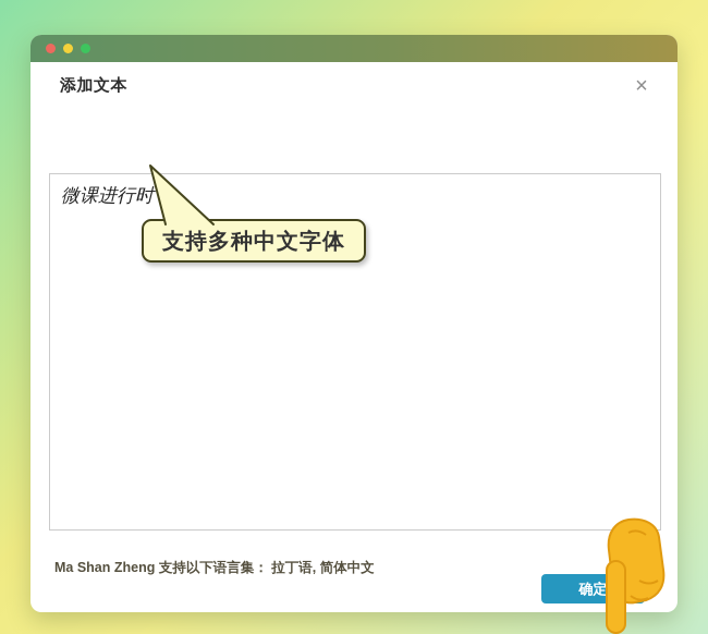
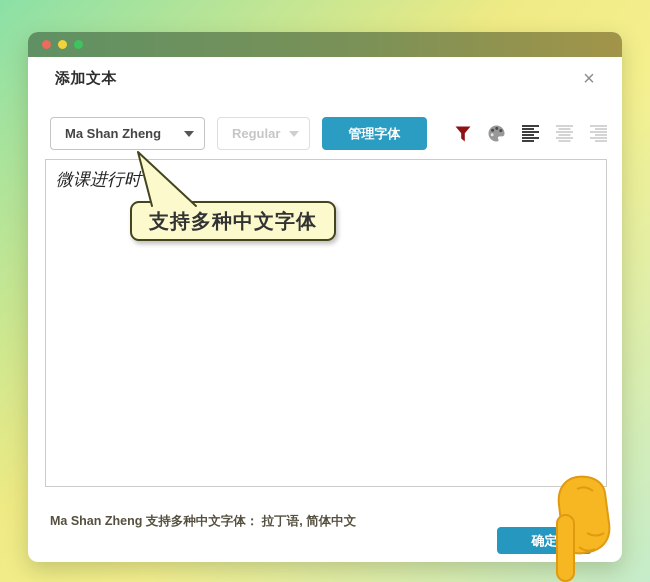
  添加文本
  ×
+ Ma Shan Zheng
+ Regular
+ 管理字体
  微课进行时
  支持多种中文字体
- Ma Shan Zheng 支持以下语言集： 拉丁语, 简体中文
+ Ma Shan Zheng 支持多种中文字体： 拉丁语, 简体中文
  确定
